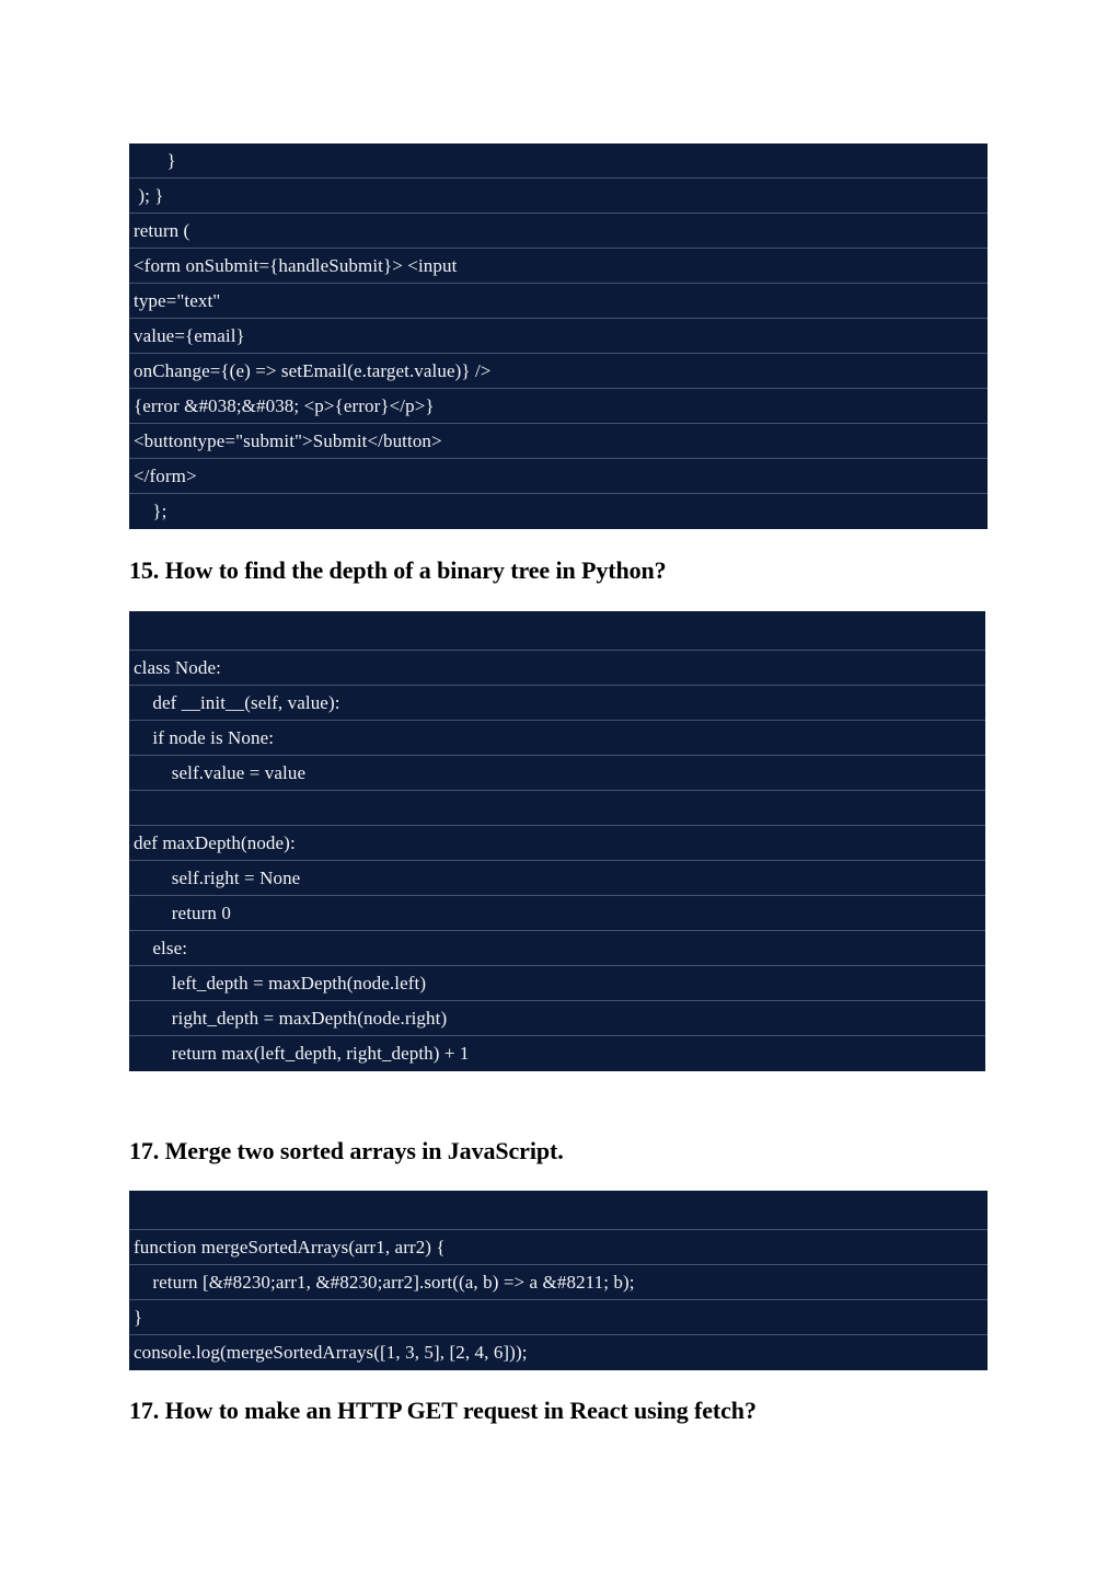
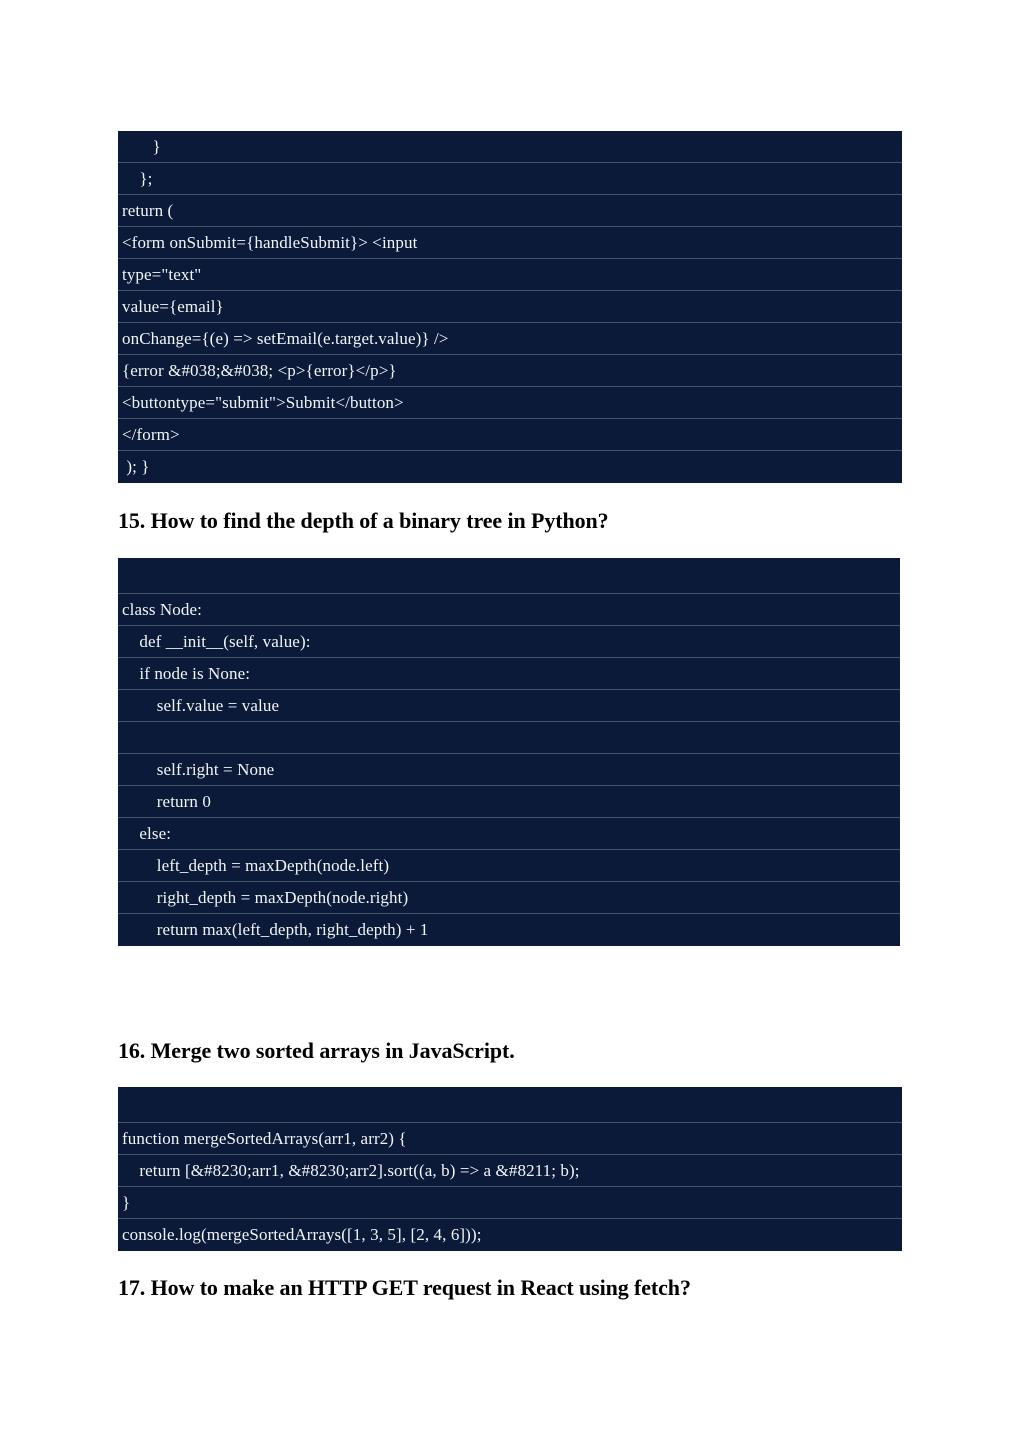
  }
- ); }
+ };
  return (
  <form onSubmit={handleSubmit}> <input
  type="text"
  value={email}
  onChange={(e) => setEmail(e.target.value)} />
  {error &#038;&#038; <p>{error}</p>}
  <buttontype="submit">Submit</button>
  </form>
- };
+ ); }
  15. How to find the depth of a binary tree in Python?
  class Node:
  def __init__(self, value):
  if node is None:
  self.value = value
- def maxDepth(node):
  self.right = None
  return 0
  else:
  left_depth = maxDepth(node.left)
  right_depth = maxDepth(node.right)
  return max(left_depth, right_depth) + 1
- 17. Merge two sorted arrays in JavaScript.
+ 16. Merge two sorted arrays in JavaScript.
  function mergeSortedArrays(arr1, arr2) {
  return [&#8230;arr1, &#8230;arr2].sort((a, b) => a &#8211; b);
  }
  console.log(mergeSortedArrays([1, 3, 5], [2, 4, 6]));
  17. How to make an HTTP GET request in React using fetch?
